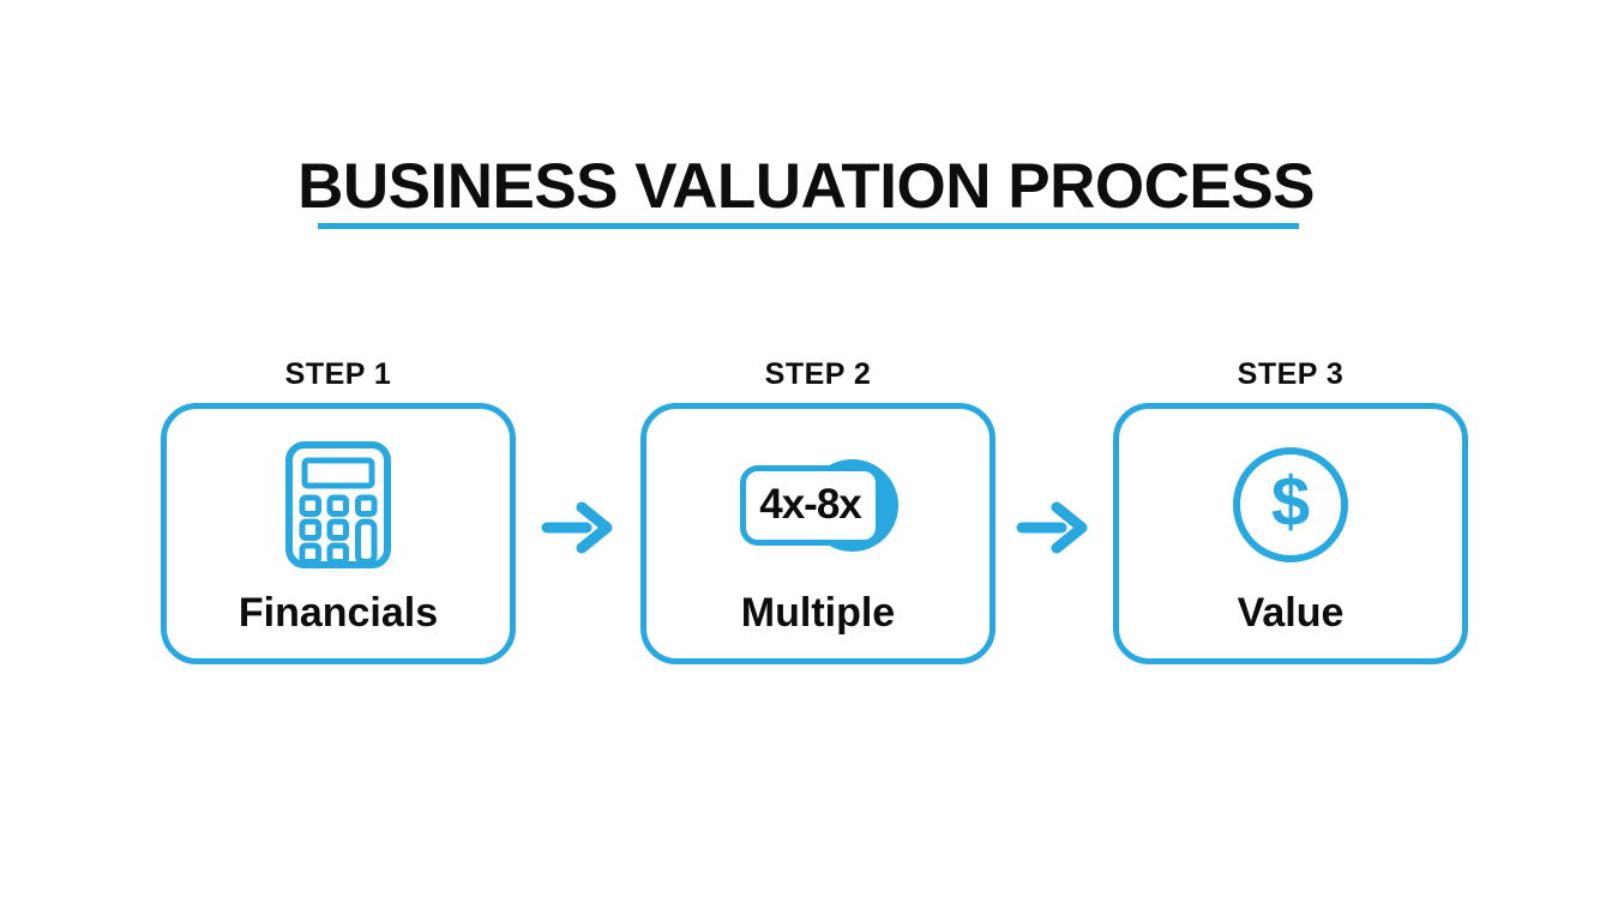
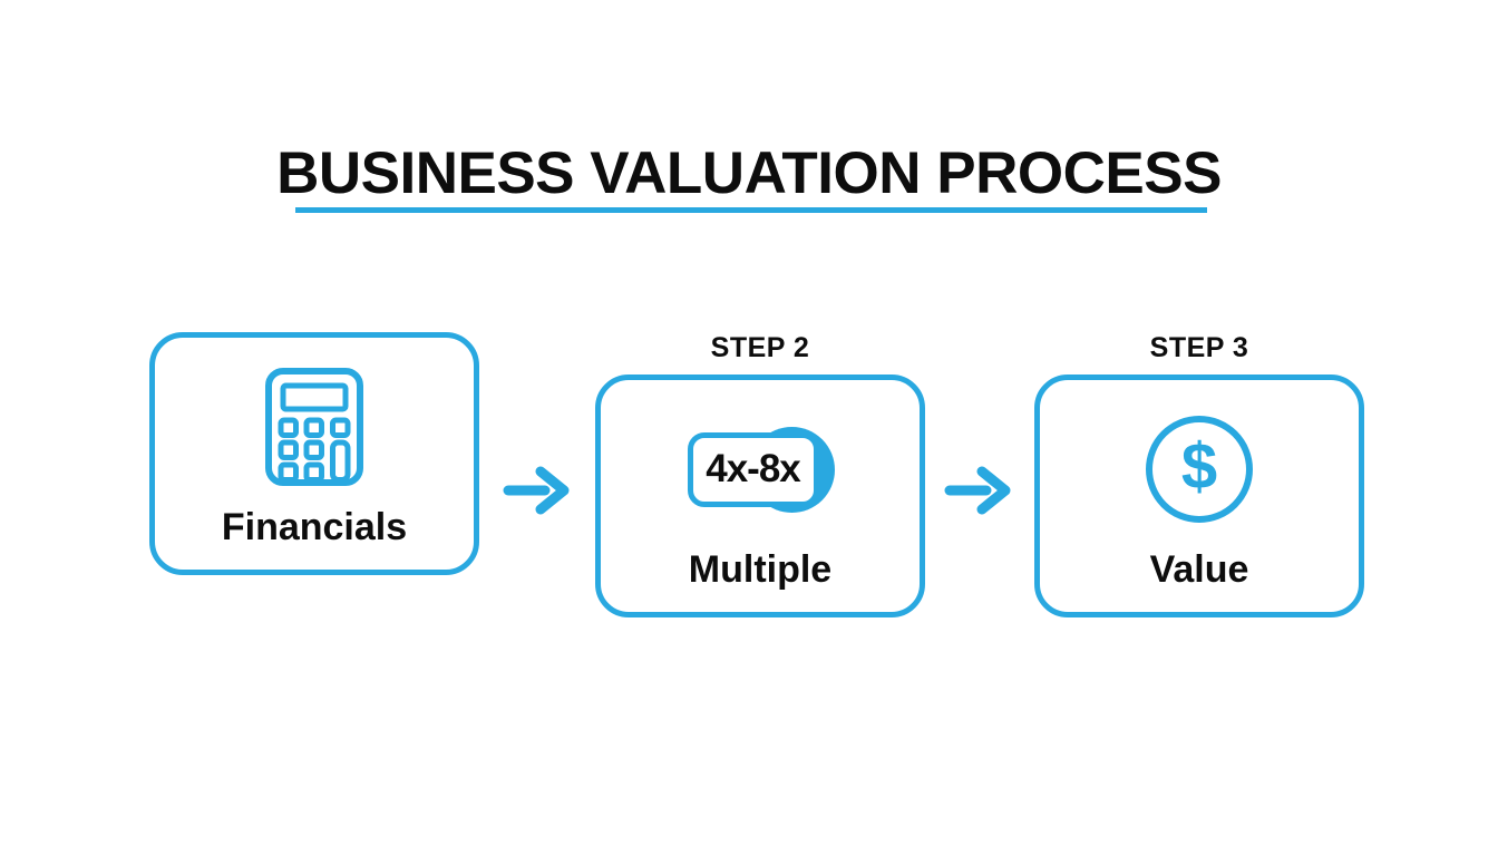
  BUSINESS VALUATION PROCESS
- STEP 1
  Financials
  STEP 2
  4x-8x
  Multiple
  STEP 3
  $
  Value
